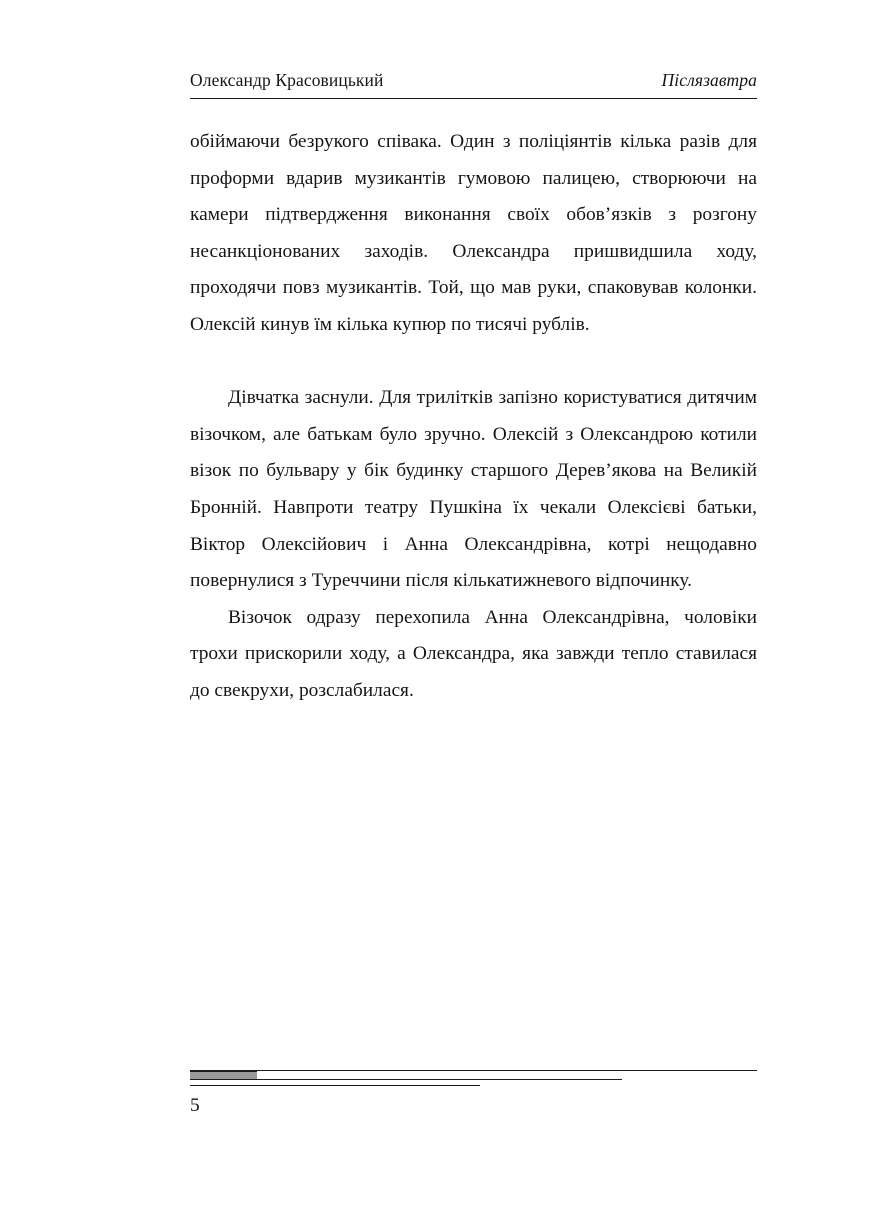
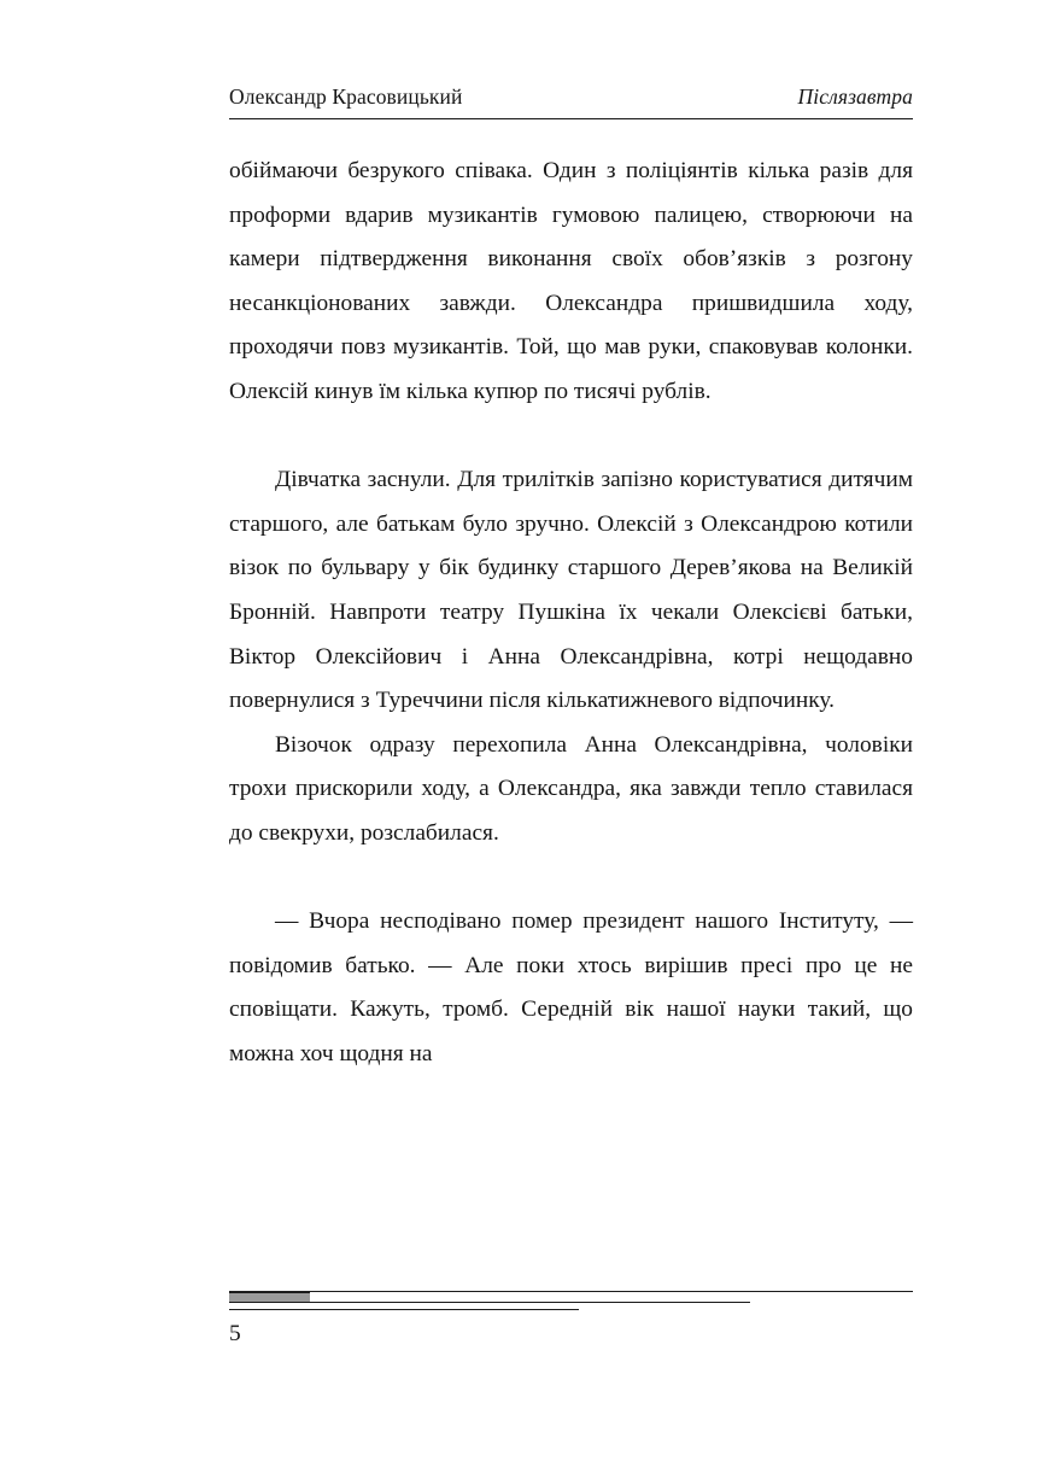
  Олександр Красовицький
  Післязавтра
- обіймаючи безрукого співака. Один з поліціянтів кілька разів для проформи вдарив музикантів гумовою палицею, створюючи на камери підтвердження виконання своїх обов’язків з розгону несанкціонованих заходів. Олександра пришвидшила ходу, проходячи повз музикантів. Той, що мав руки, спаковував колонки. Олексій кинув їм кілька купюр по тисячі рублів.
+ обіймаючи безрукого співака. Один з поліціянтів кілька разів для проформи вдарив музикантів гумовою палицею, створюючи на камери підтвердження виконання своїх обов’язків з розгону несанкціонованих завжди. Олександра пришвидшила ходу, проходячи повз музикантів. Той, що мав руки, спаковував колонки. Олексій кинув їм кілька купюр по тисячі рублів.
- Дівчатка заснули. Для трилітків запізно користуватися дитячим візочком, але батькам було зручно. Олексій з Олександрою котили візок по бульвару у бік будинку старшого Дерев’якова на Великій Бронній. Навпроти театру Пушкіна їх чекали Олексієві батьки, Віктор Олексійович і Анна Олександрівна, котрі нещодавно повернулися з Туреччини після кількатижневого відпочинку.
+ Дівчатка заснули. Для трилітків запізно користуватися дитячим старшого, але батькам було зручно. Олексій з Олександрою котили візок по бульвару у бік будинку старшого Дерев’якова на Великій Бронній. Навпроти театру Пушкіна їх чекали Олексієві батьки, Віктор Олексійович і Анна Олександрівна, котрі нещодавно повернулися з Туреччини після кількатижневого відпочинку.
  Візочок одразу перехопила Анна Олександрівна, чоловіки трохи прискорили ходу, а Олександра, яка завжди тепло ставилася до свекрухи, розслабилася.
+ — Вчора несподівано помер президент нашого Інституту, — повідомив батько. — Але поки хтось вирішив пресі про це не сповіщати. Кажуть, тромб. Середній вік нашої науки такий, що можна хоч щодня на
  5
